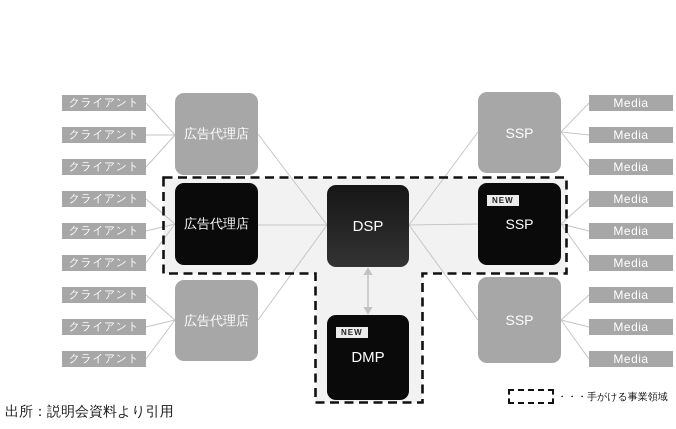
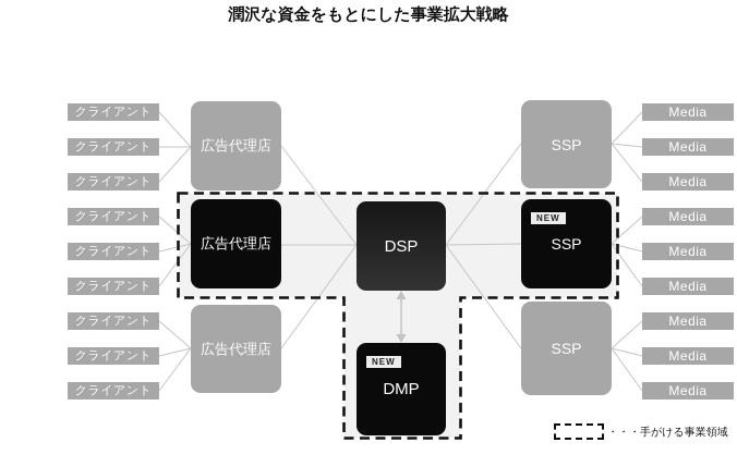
+ 潤沢な資金をもとにした事業拡大戦略
  クライアント
  クライアント
  クライアント
  クライアント
  クライアント
  クライアント
  クライアント
  クライアント
  クライアント
  Media
  Media
  Media
  Media
  Media
  Media
  Media
  Media
  Media
  広告代理店
  広告代理店
  広告代理店
  DSP
  NEW
  DMP
  SSP
  NEW
  SSP
  SSP
  ・・・手がける事業領域
- 出所：説明会資料より引用
